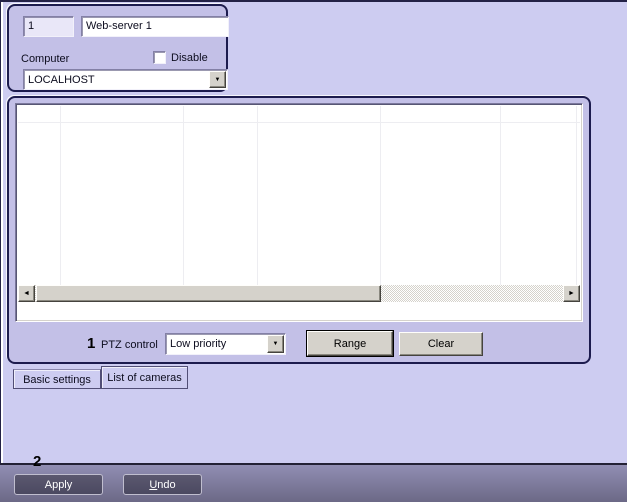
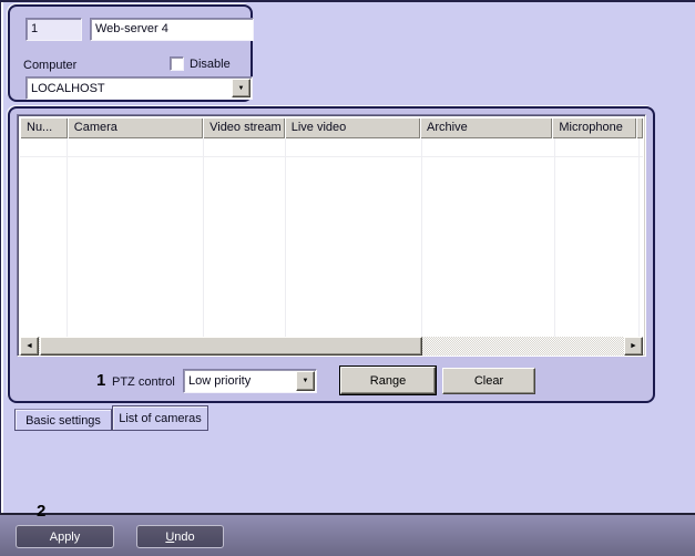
  1
- Web-server 1
+ Web-server 4
  Computer
  Disable
  LOCALHOST
+ Nu...
+ Camera
+ Video stream
+ Live video
+ Archive
+ Microphone
  1
  PTZ control
  Low priority
  Range
  Clear
  Basic settings
  List of cameras
  2
  Apply
  U
  ndo
